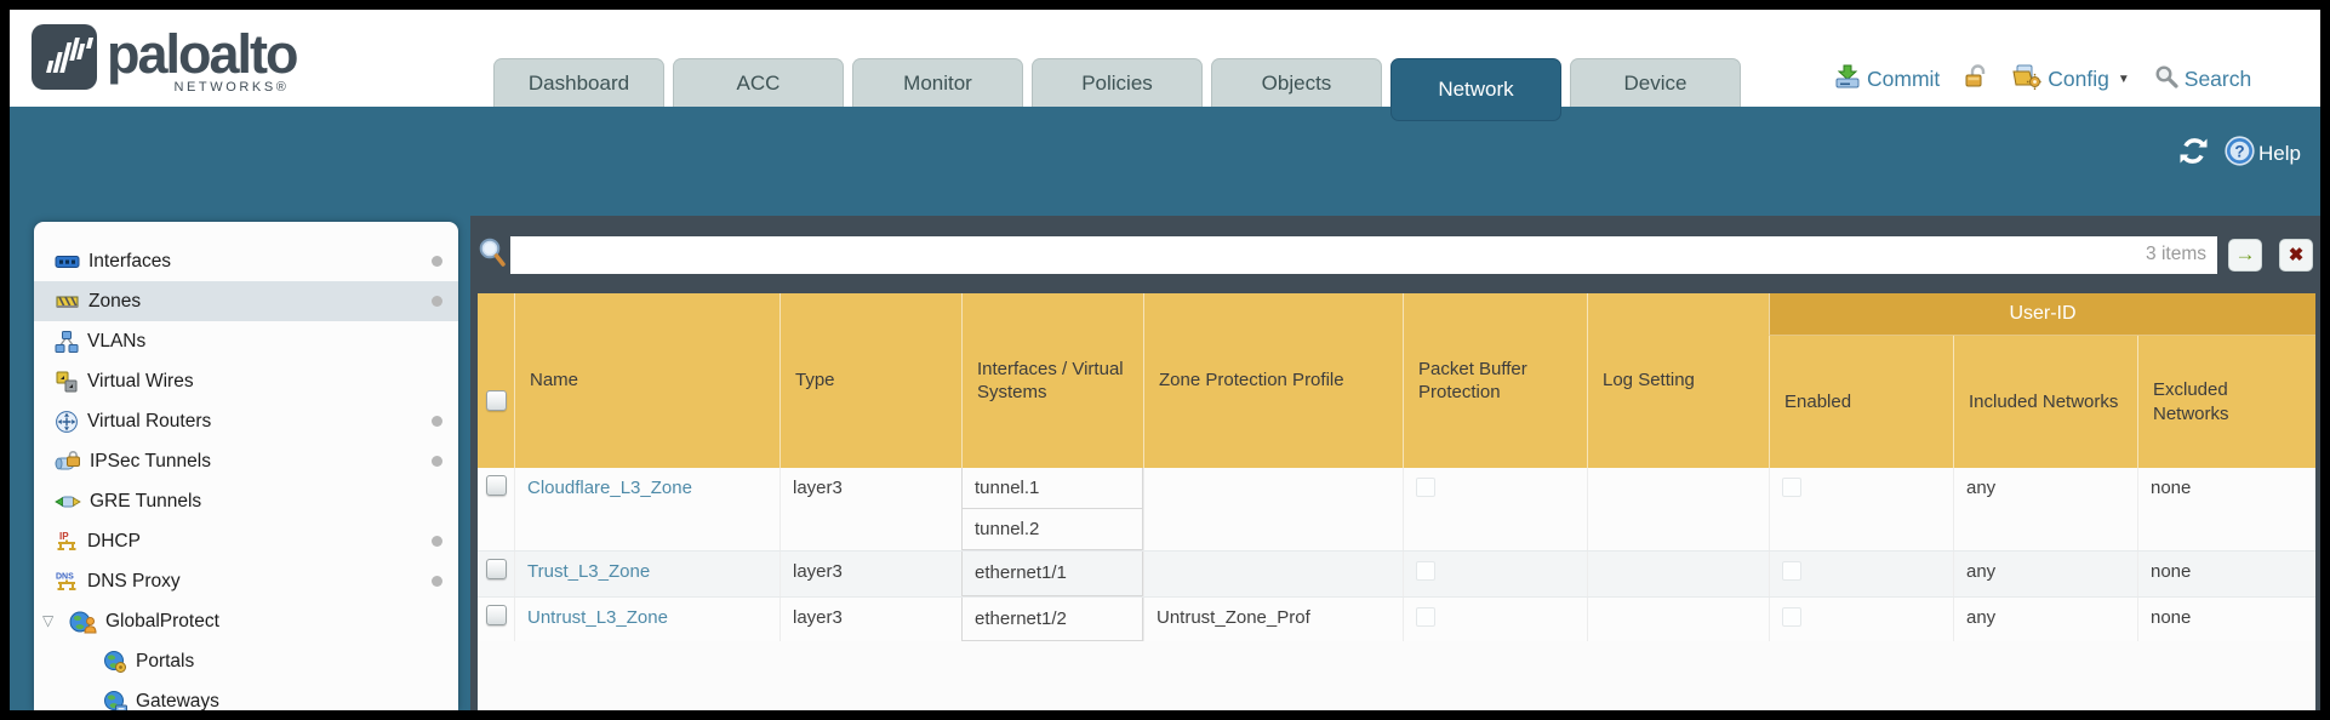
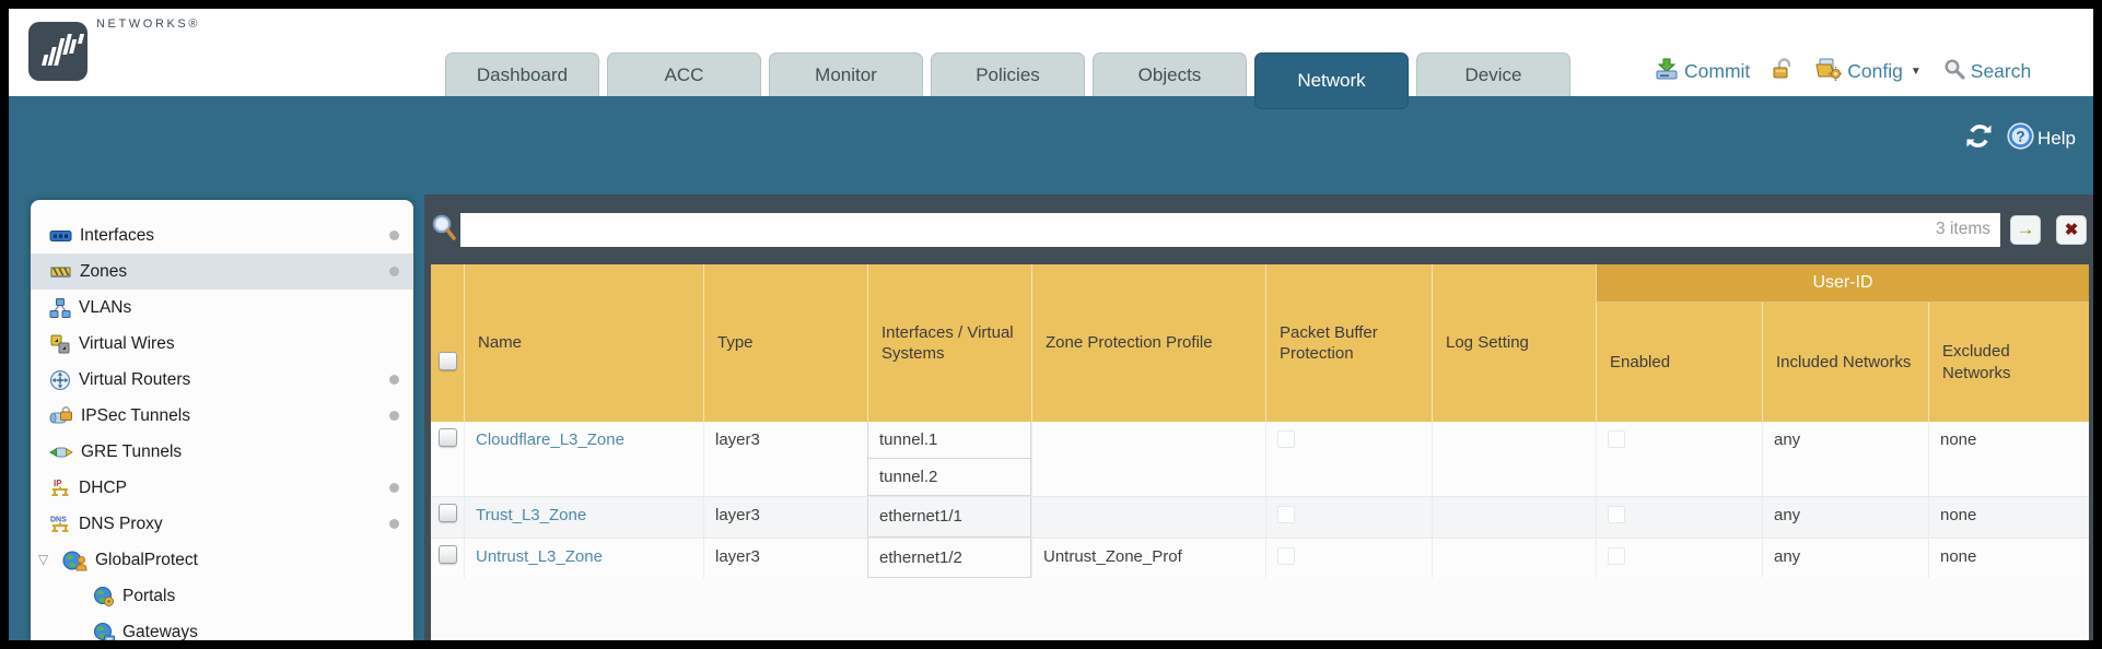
- paloalto
  NETWORKS®
  Dashboard
  ACC
  Monitor
  Policies
  Objects
  Network
  Device
  Commit
  Config
  ▼
  Search
  ?
  Help
  Interfaces
  Zones
  VLANs
  Virtual Wires
  Virtual Routers
  IPSec Tunnels
  GRE Tunnels
  IP
  DHCP
  DNS Proxy
  ▽
  GlobalProtect
  Portals
  Gateways
  3 items
  →
  ✖
  Name
  Type
  Interfaces / Virtual Systems
  Zone Protection Profile
  Packet Buffer Protection
  Log Setting
  User-ID
  Enabled
  Included Networks
  Excluded Networks
  Cloudflare_L3_Zone
  layer3
  tunnel.1
  tunnel.2
  any
  none
  Trust_L3_Zone
  layer3
  ethernet1/1
  any
  none
  Untrust_L3_Zone
  layer3
  ethernet1/2
  Untrust_Zone_Prof
  any
  none
